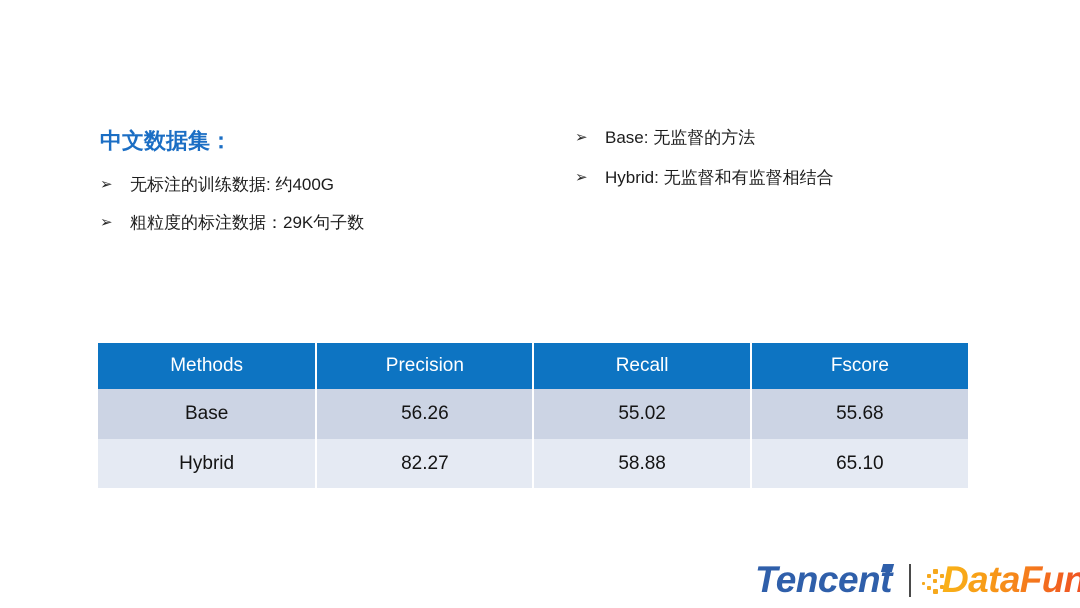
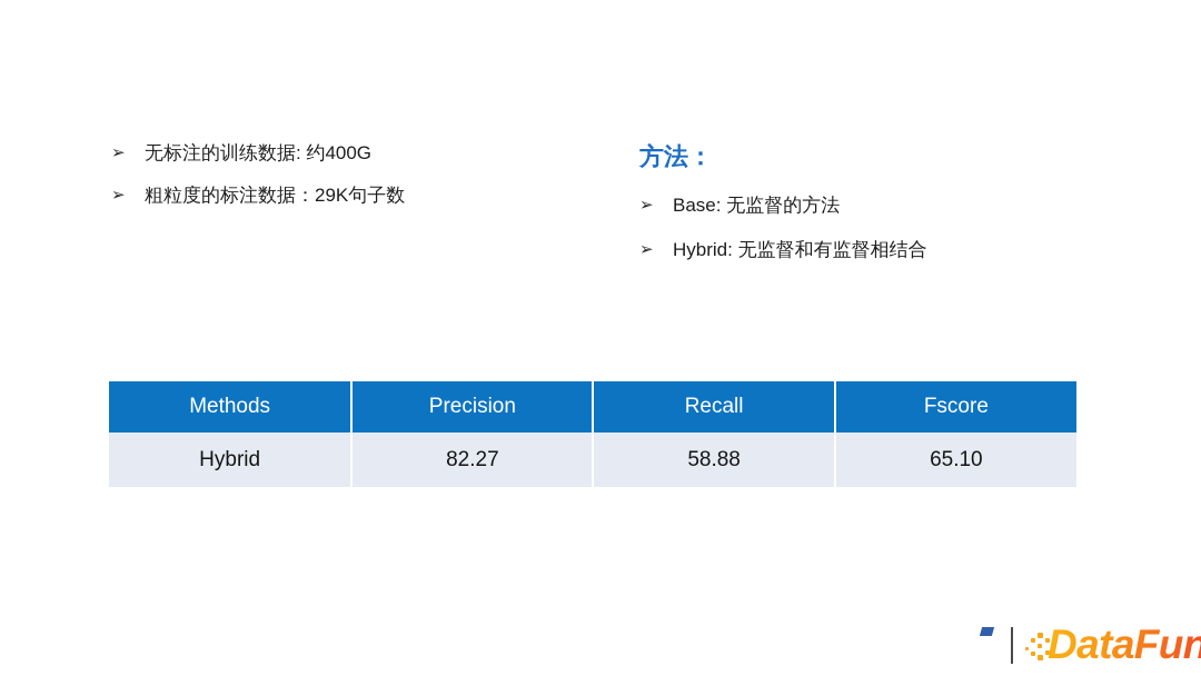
- 中文数据集：
  ➢
  无标注的训练数据: 约400G
  ➢
  粗粒度的标注数据：29K句子数
+ 方法：
  ➢
  Base: 无监督的方法
  ➢
  Hybrid: 无监督和有监督相结合
  Methods	Precision	Recall	Fscore
- Base	56.26	55.02	55.68
  Hybrid	82.27	58.88	65.10
- Tencent
  DataFun
